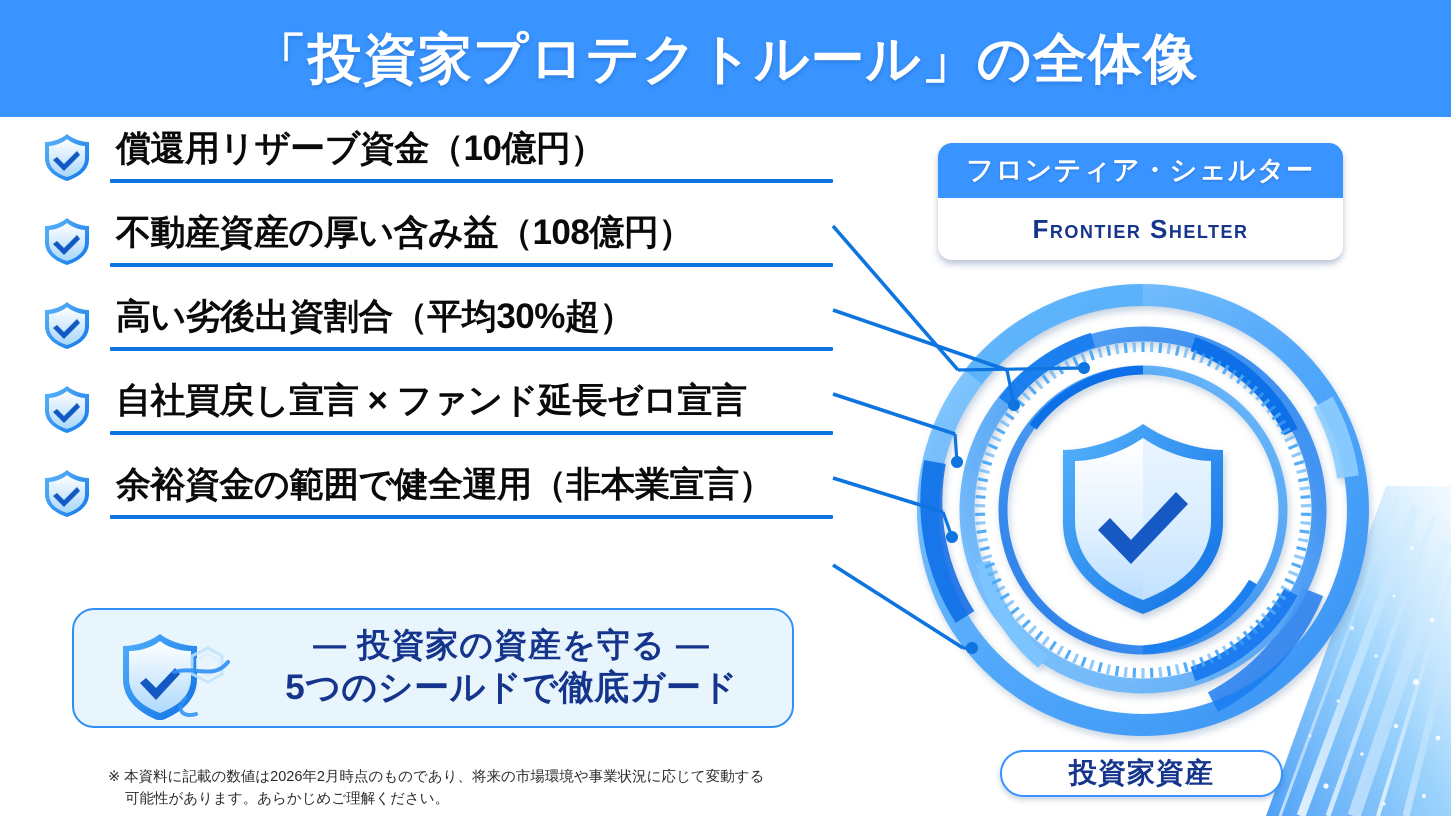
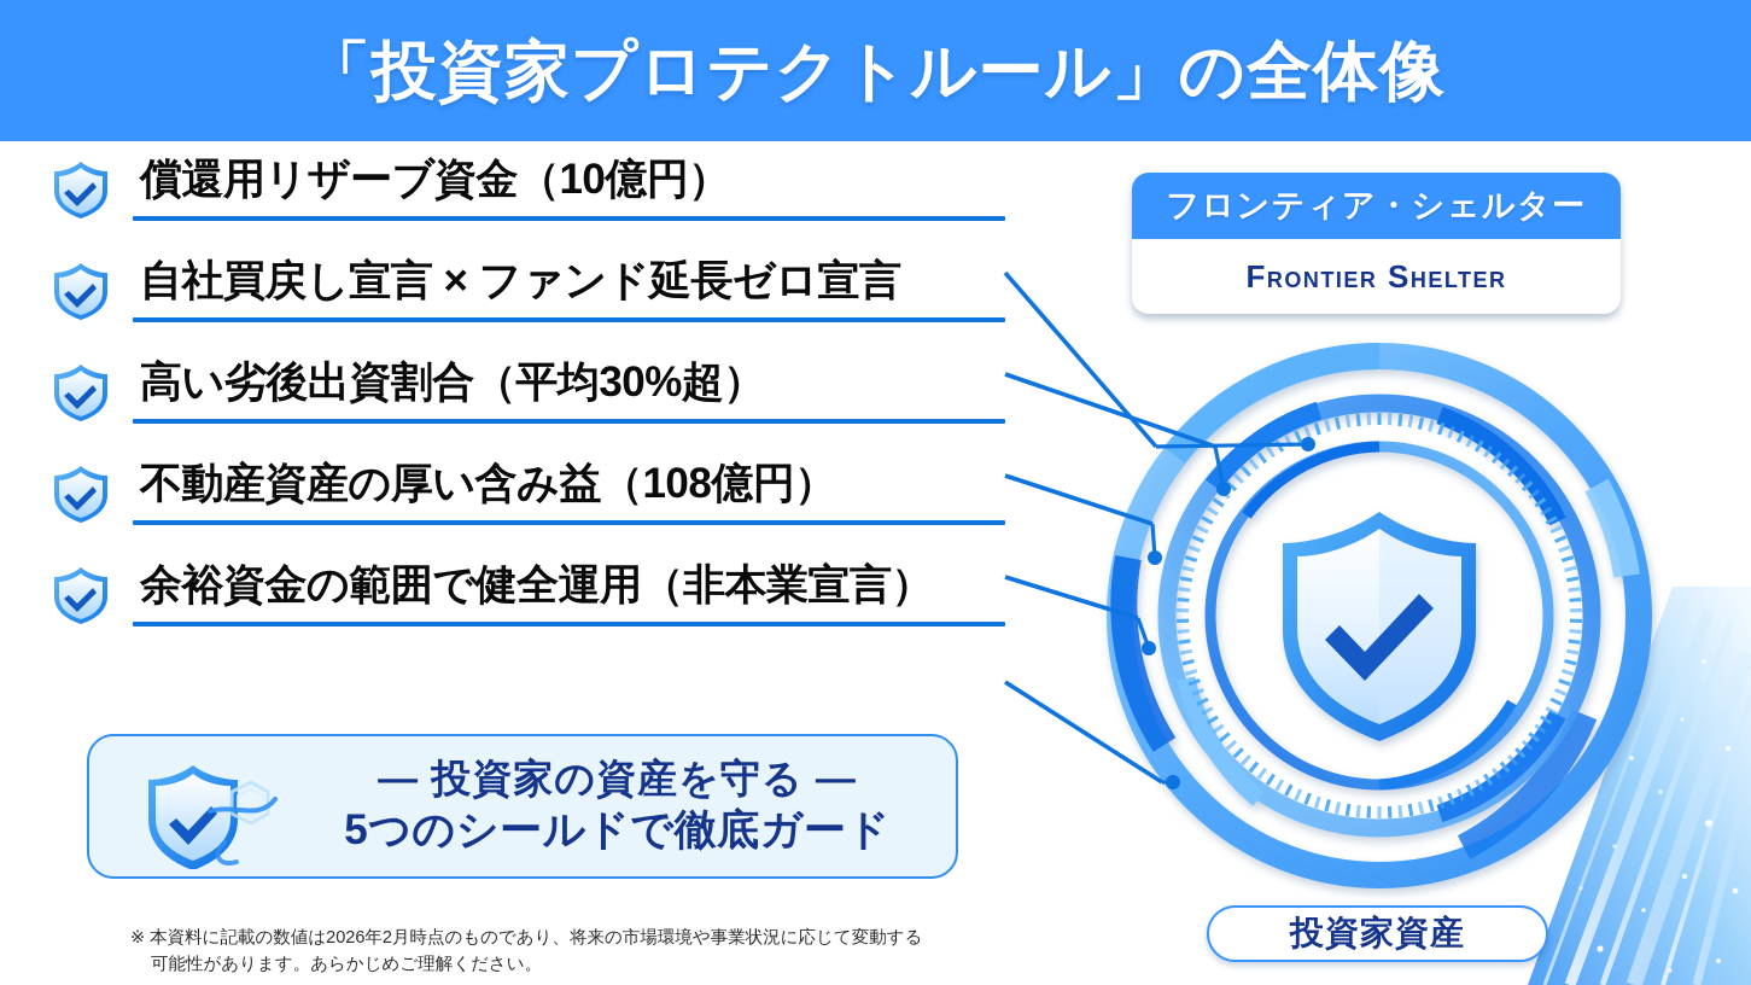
  「投資家プロテクトルール」の全体像
  償還用リザーブ資金（10億円）
- 不動産資産の厚い含み益（108億円）
+ 自社買戻し宣言 × ファンド延長ゼロ宣言
  高い劣後出資割合（平均30%超）
- 自社買戻し宣言 × ファンド延長ゼロ宣言
+ 不動産資産の厚い含み益（108億円）
  余裕資金の範囲で健全運用（非本業宣言）
  ― 投資家の資産を守る ―
  5つのシールドで徹底ガード
  ※ 本資料に記載の数値は2026年2月時点のものであり、将来の市場環境や事業状況に応じて変動する
  可能性があります。あらかじめご理解ください。
  フロンティア・シェルター
  Frontier Shelter
  投資家資産
